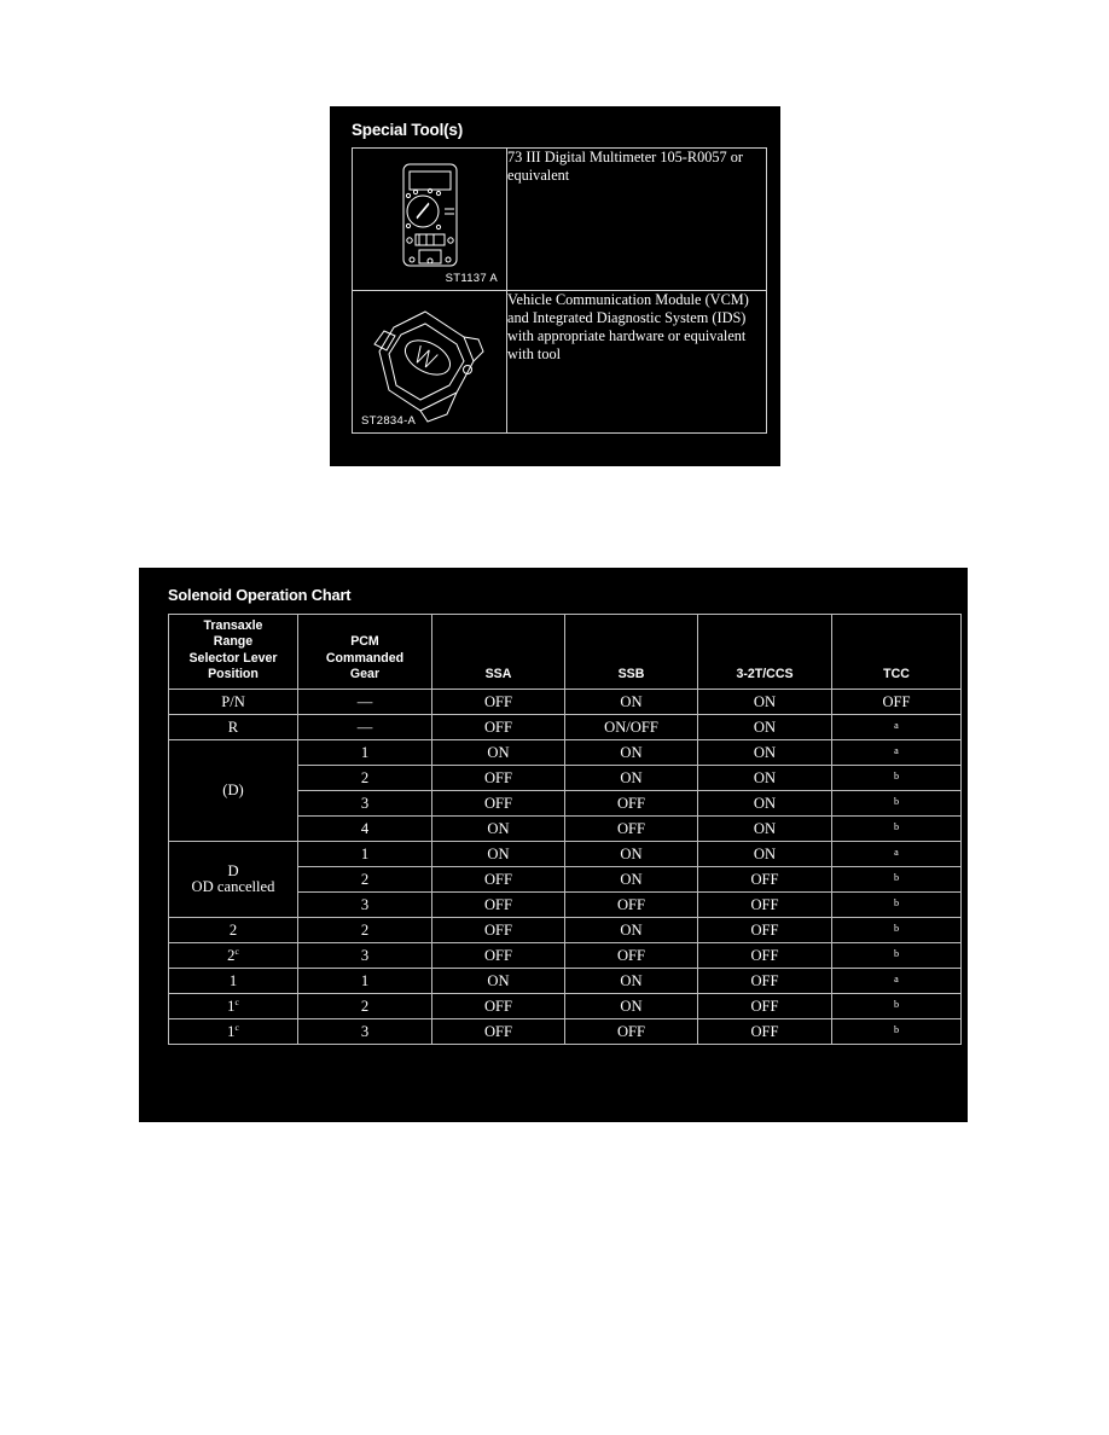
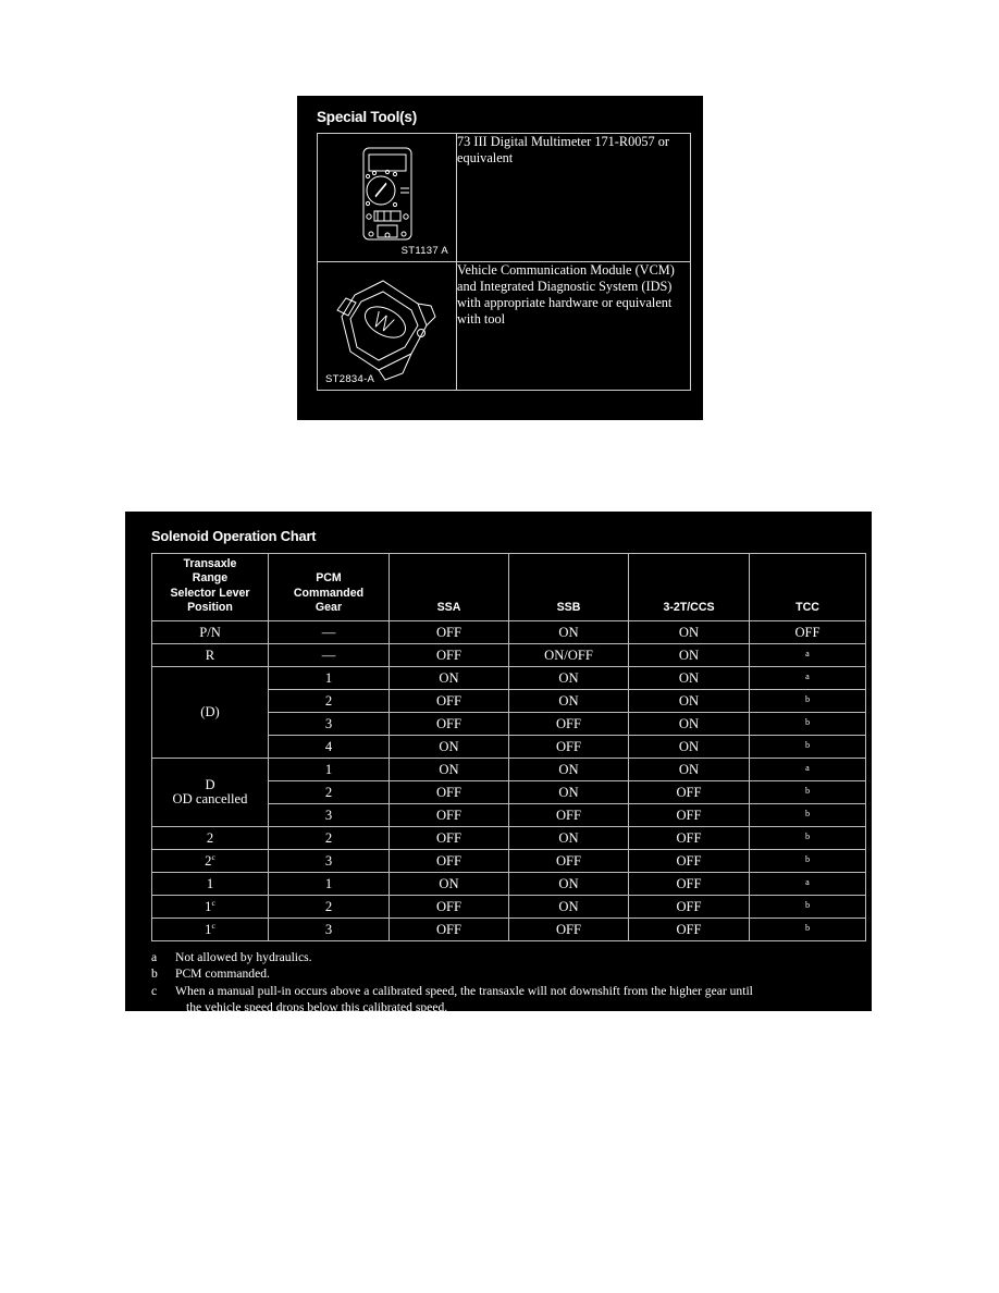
  Special Tool(s)
- ST1137 A	73 III Digital Multimeter 105-R0057 or equivalent
+ ST1137 A	73 III Digital Multimeter 171-R0057 or equivalent
  ST2834-A	Vehicle Communication Module (VCM) and Integrated Diagnostic System (IDS) with appropriate hardware or equivalent with tool
  Solenoid Operation Chart
  TransaxleRangeSelector LeverPosition	PCMCommandedGear	SSA	SSB	3-2T/CCS	TCC
  P/N	—	OFF	ON	ON	OFF
  R	—	OFF	ON/OFF	ON	a
  (D)	1	ON	ON	ON	a
  2	OFF	ON	ON	b
  3	OFF	OFF	ON	b
  4	ON	OFF	ON	b
  DOD cancelled	1	ON	ON	ON	a
  2	OFF	ON	OFF	b
  3	OFF	OFF	OFF	b
  2	2	OFF	ON	OFF	b
  2c	3	OFF	OFF	OFF	b
  1	1	ON	ON	OFF	a
  1c	2	OFF	ON	OFF	b
  1c	3	OFF	OFF	OFF	b
+ a
+ Not allowed by hydraulics.
+ b
+ PCM commanded.
+ c
+ When a manual pull-in occurs above a calibrated speed, the transaxle will not downshift from the higher gear until
+ the vehicle speed drops below this calibrated speed.
